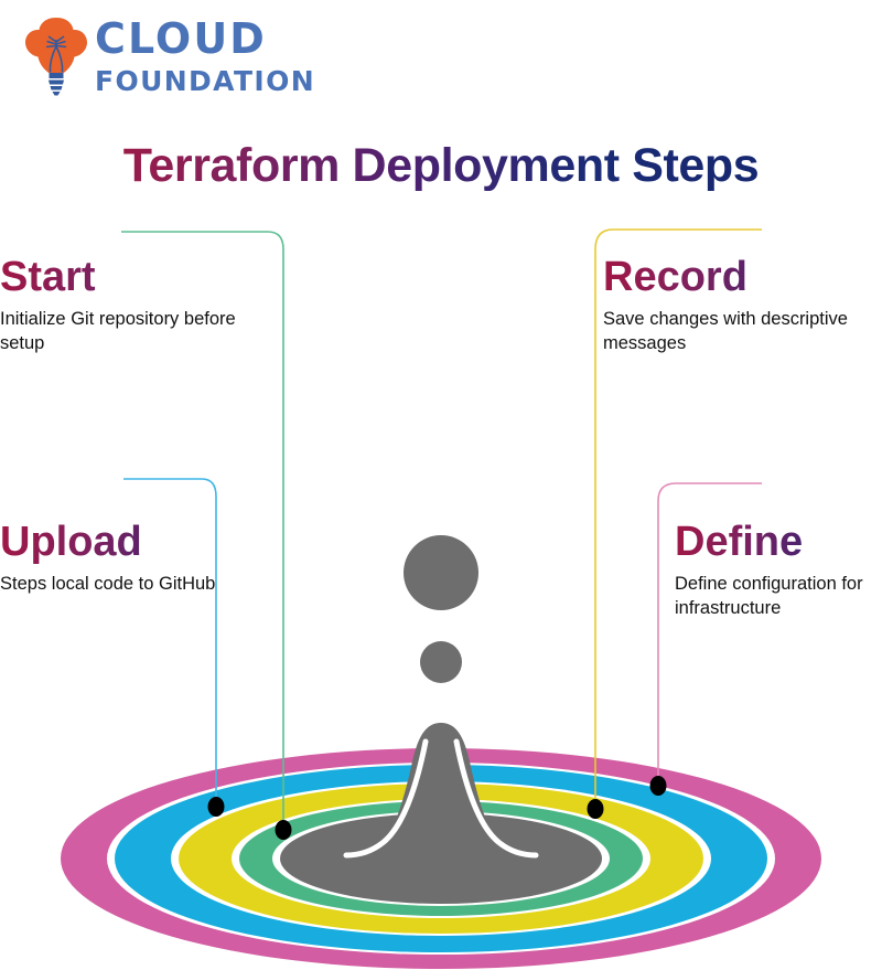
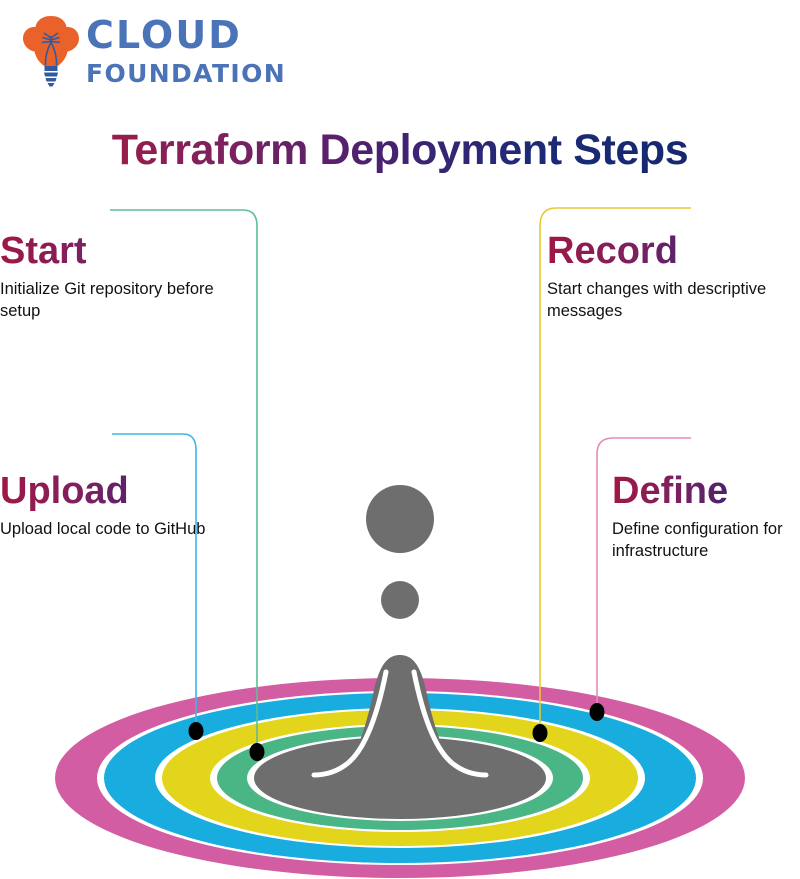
  CLOUD
  FOUNDATION
  Terraform Deployment Steps
  Start
  Initialize Git repository before setup
  Upload
- Steps local code to GitHub
+ Upload local code to GitHub
  Record
- Save changes with descriptive messages
+ Start changes with descriptive messages
  Define
  Define configuration for infrastructure
